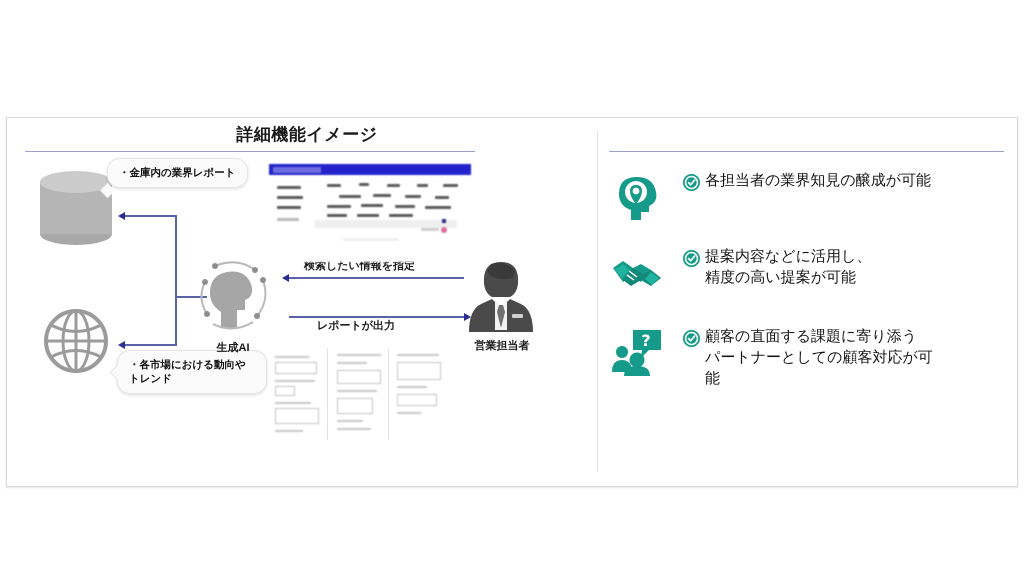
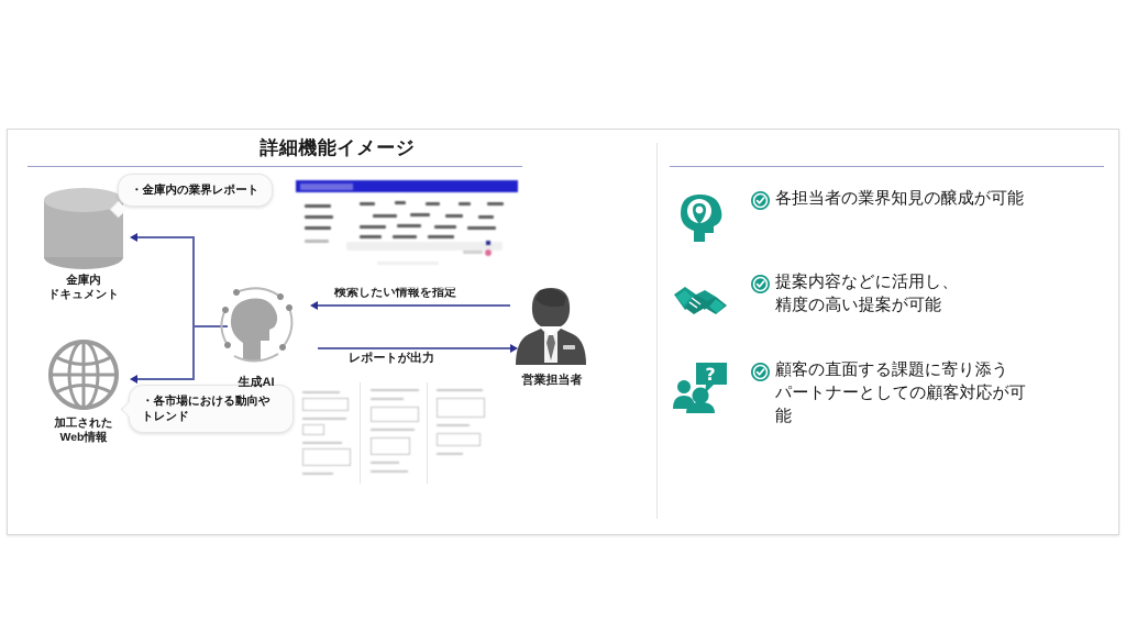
  詳細機能イメージ
+ 金庫内
+ ドキュメント
+ 加工された
+ Web情報
  ・金庫内の業界レポート
  ・各市場における動向や トレンド
  生成AI
  営業担当者
  検索したい情報を指定
  レポートが出力
  各担当者の業界知見の醸成が可能
  提案内容などに活用し、
  精度の高い提案が可能
  ?
  顧客の直面する課題に寄り添う
  パートナーとしての顧客対応が可
  能
